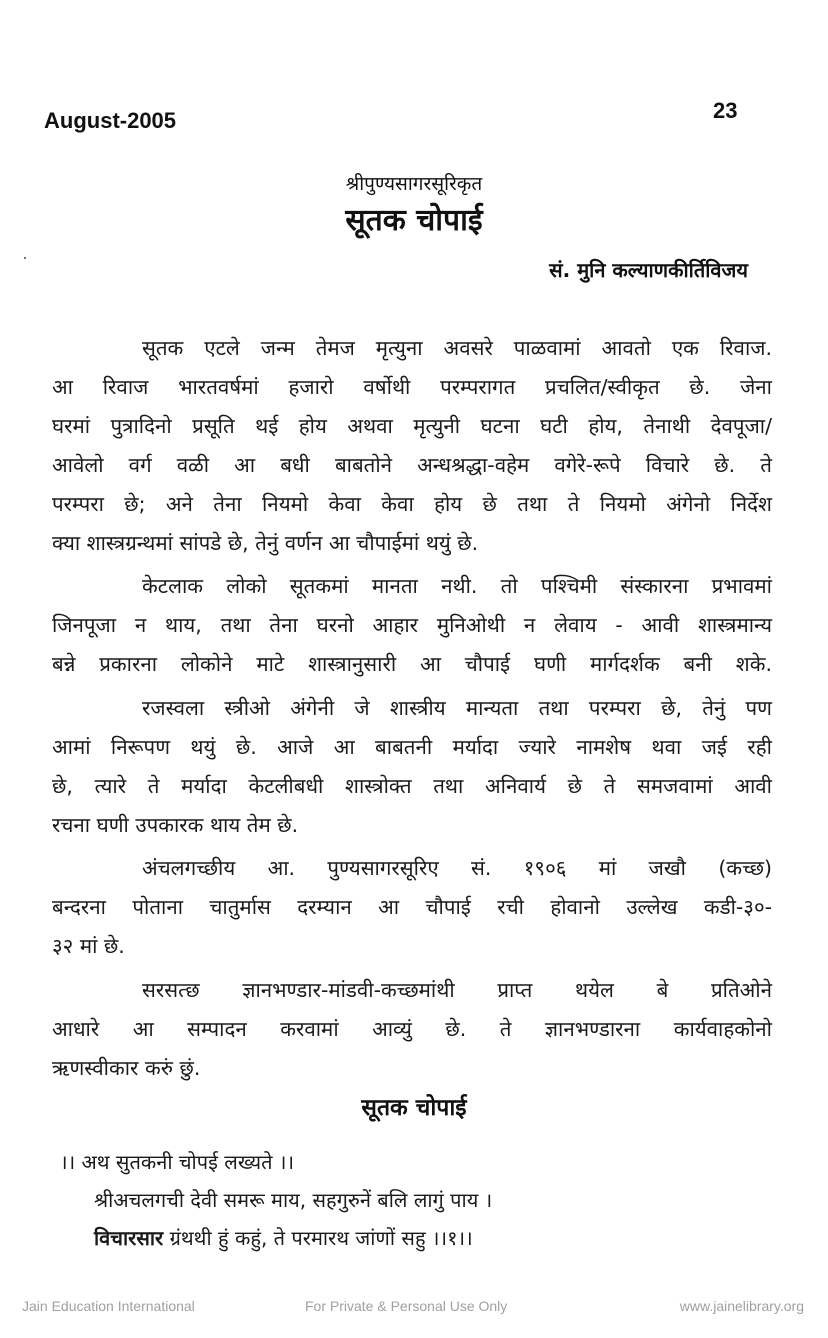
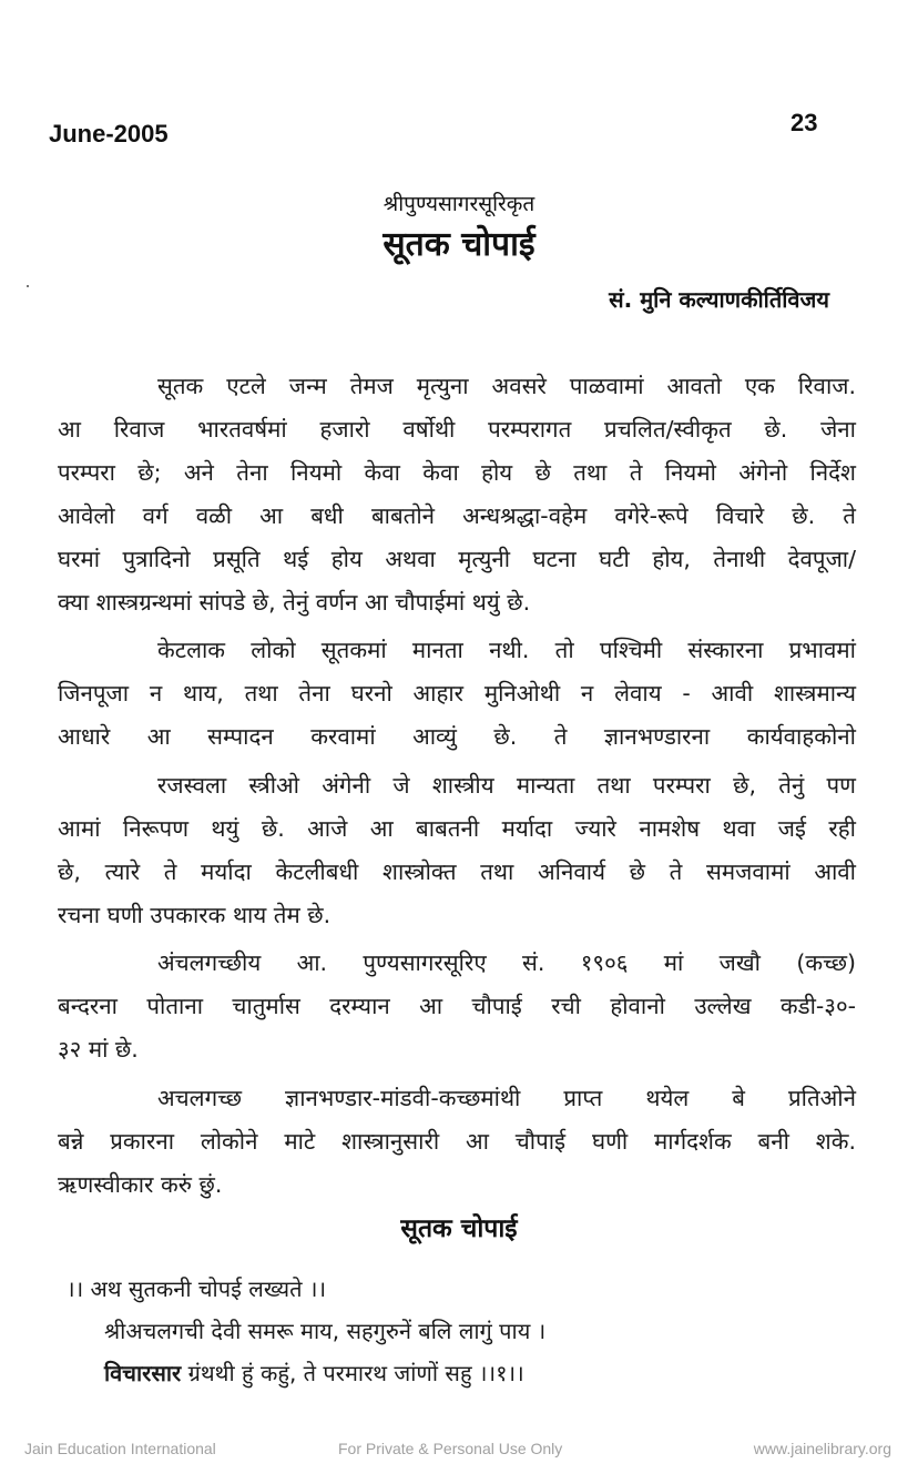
- August-2005
+ June-2005
  23
  श्रीपुण्यसागरसूरिकृत
  सूतक चोपाई
  सं. मुनि कल्याणकीर्तिविजय
  सूतक एटले जन्म तेमज मृत्युना अवसरे पाळवामां आवतो एक रिवाज.
  आ रिवाज भारतवर्षमां हजारो वर्षोथी परम्परागत प्रचलित/स्वीकृत छे. जेना
- घरमां पुत्रादिनो प्रसूति थई होय अथवा मृत्युनी घटना घटी होय, तेनाथी देवपूजा/
+ परम्परा छे; अने तेना नियमो केवा केवा होय छे तथा ते नियमो अंगेनो निर्देश
  आवेलो वर्ग वळी आ बधी बाबतोने अन्धश्रद्धा-वहेम वगेरे-रूपे विचारे छे. ते
- परम्परा छे; अने तेना नियमो केवा केवा होय छे तथा ते नियमो अंगेनो निर्देश
+ घरमां पुत्रादिनो प्रसूति थई होय अथवा मृत्युनी घटना घटी होय, तेनाथी देवपूजा/
  क्या शास्त्रग्रन्थमां सांपडे छे, तेनुं वर्णन आ चौपाईमां थयुं छे.
  केटलाक लोको सूतकमां मानता नथी. तो पश्चिमी संस्कारना प्रभावमां
  जिनपूजा न थाय, तथा तेना घरनो आहार मुनिओथी न लेवाय - आवी शास्त्रमान्य
- बन्ने प्रकारना लोकोने माटे शास्त्रानुसारी आ चौपाई घणी मार्गदर्शक बनी शके.
+ आधारे आ सम्पादन करवामां आव्युं छे. ते ज्ञानभण्डारना कार्यवाहकोनो
  रजस्वला स्त्रीओ अंगेनी जे शास्त्रीय मान्यता तथा परम्परा छे, तेनुं पण
  आमां निरूपण थयुं छे. आजे आ बाबतनी मर्यादा ज्यारे नामशेष थवा जई रही
  छे, त्यारे ते मर्यादा केटलीबधी शास्त्रोक्त तथा अनिवार्य छे ते समजवामां आवी
  रचना घणी उपकारक थाय तेम छे.
  अंचलगच्छीय आ. पुण्यसागरसूरिए सं. १९०६ मां जखौ (कच्छ)
  बन्दरना पोताना चातुर्मास दरम्यान आ चौपाई रची होवानो उल्लेख कडी-३०-
  ३२ मां छे.
- सरसत्छ ज्ञानभण्डार-मांडवी-कच्छमांथी प्राप्त थयेल बे प्रतिओने
+ अचलगच्छ ज्ञानभण्डार-मांडवी-कच्छमांथी प्राप्त थयेल बे प्रतिओने
- आधारे आ सम्पादन करवामां आव्युं छे. ते ज्ञानभण्डारना कार्यवाहकोनो
+ बन्ने प्रकारना लोकोने माटे शास्त्रानुसारी आ चौपाई घणी मार्गदर्शक बनी शके.
  ऋणस्वीकार करुं छुं.
  सूतक चोपाई
  ।। अथ सुतकनी चोपई लख्यते ।।
  श्रीअचलगची देवी समरू माय, सहगुरुनें बलि लागुं पाय ।
  विचारसार ग्रंथथी हुं कहुं, ते परमारथ जांणों सहु ।।१।।
  Jain Education International
  For Private & Personal Use Only
  www.jainelibrary.org
